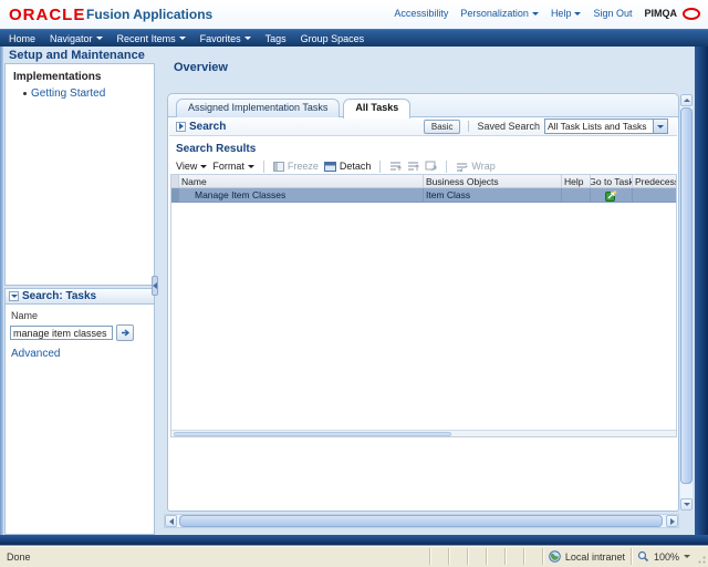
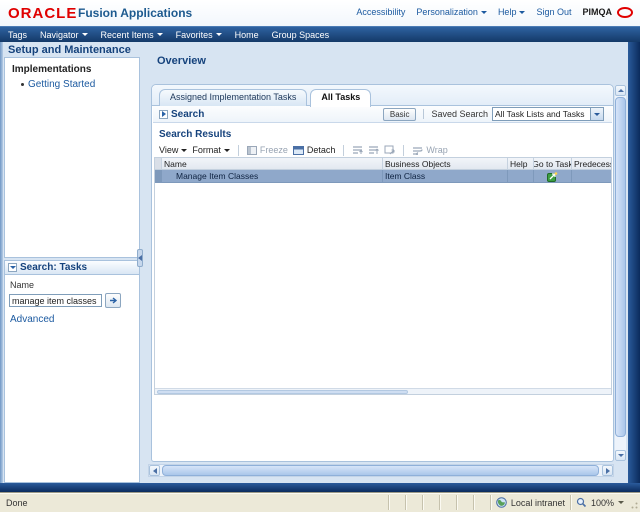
  ORACLE
  Fusion Applications
  Accessibility
  Personalization
  Help
  Sign Out
  PIMQA
- Home
+ Tags
  Navigator
  Recent Items
  Favorites
- Tags
+ Home
  Group Spaces
  Setup and Maintenance
  Implementations
  Getting Started
  Search: Tasks
  Name
  manage item classes
  Advanced
  Overview
  Assigned Implementation Tasks
  All Tasks
  Search
  Basic
  Saved Search
  All Task Lists and Tasks
  Search Results
  View
  Format
  Freeze
  Detach
  Wrap
  Name
  Business Objects
  Help
  Go to Task
  Manage Item Classes
  Item Class
  Done
  Local intranet
  100%
